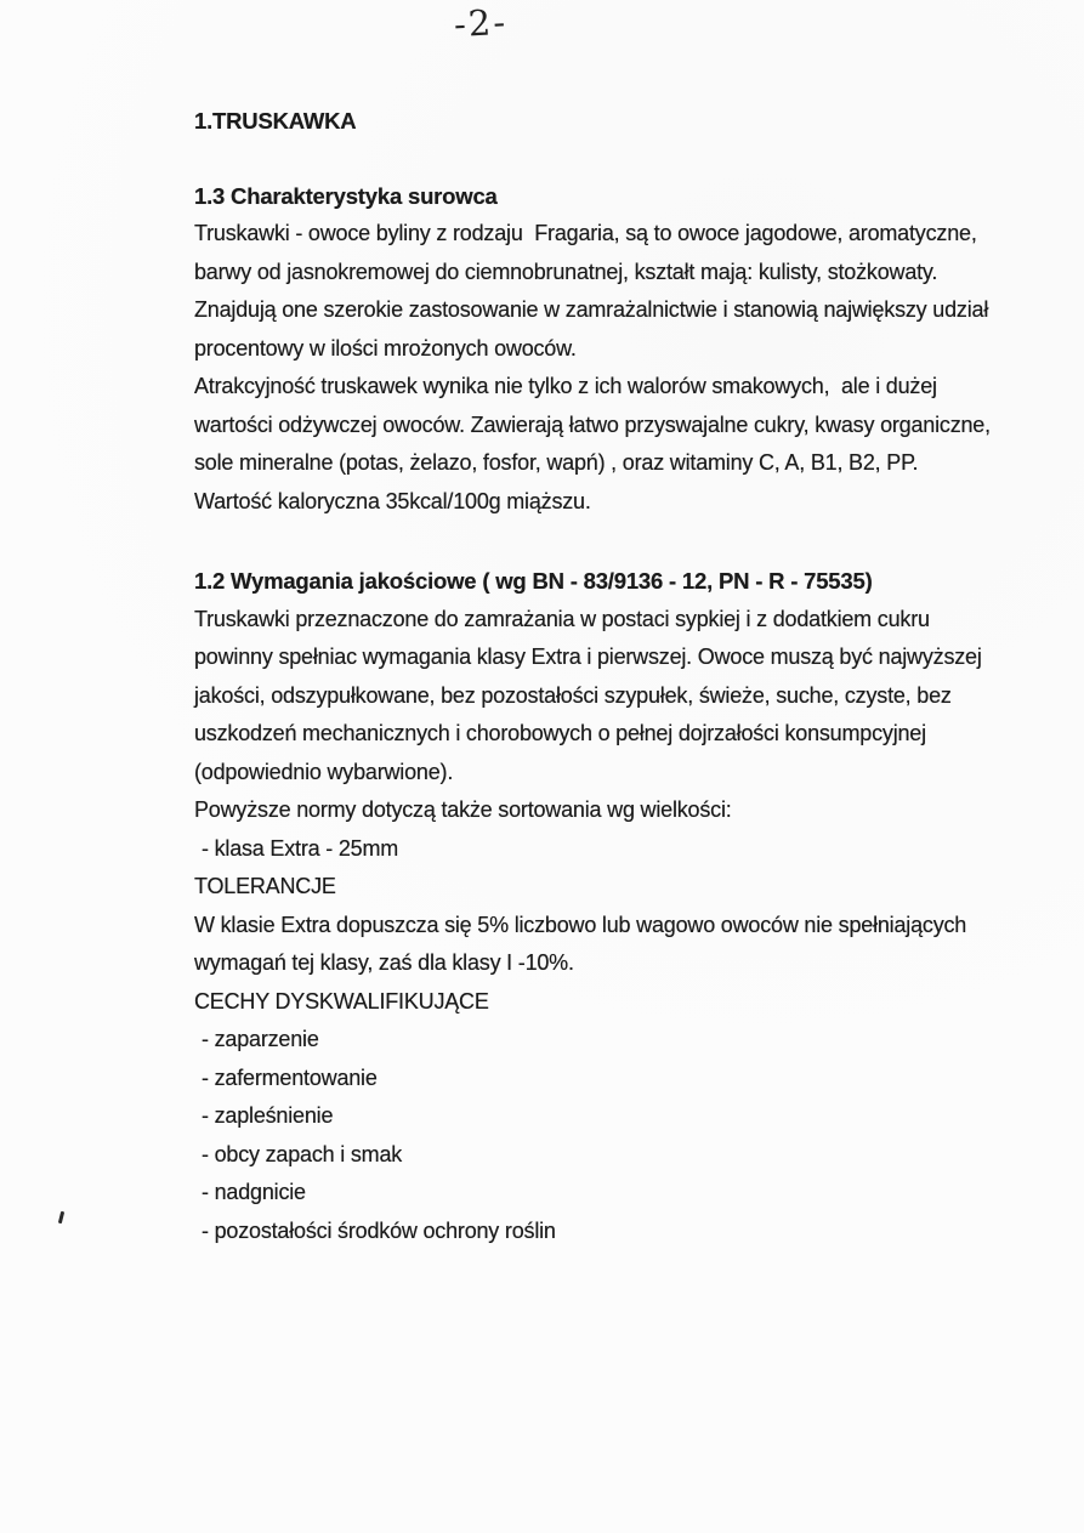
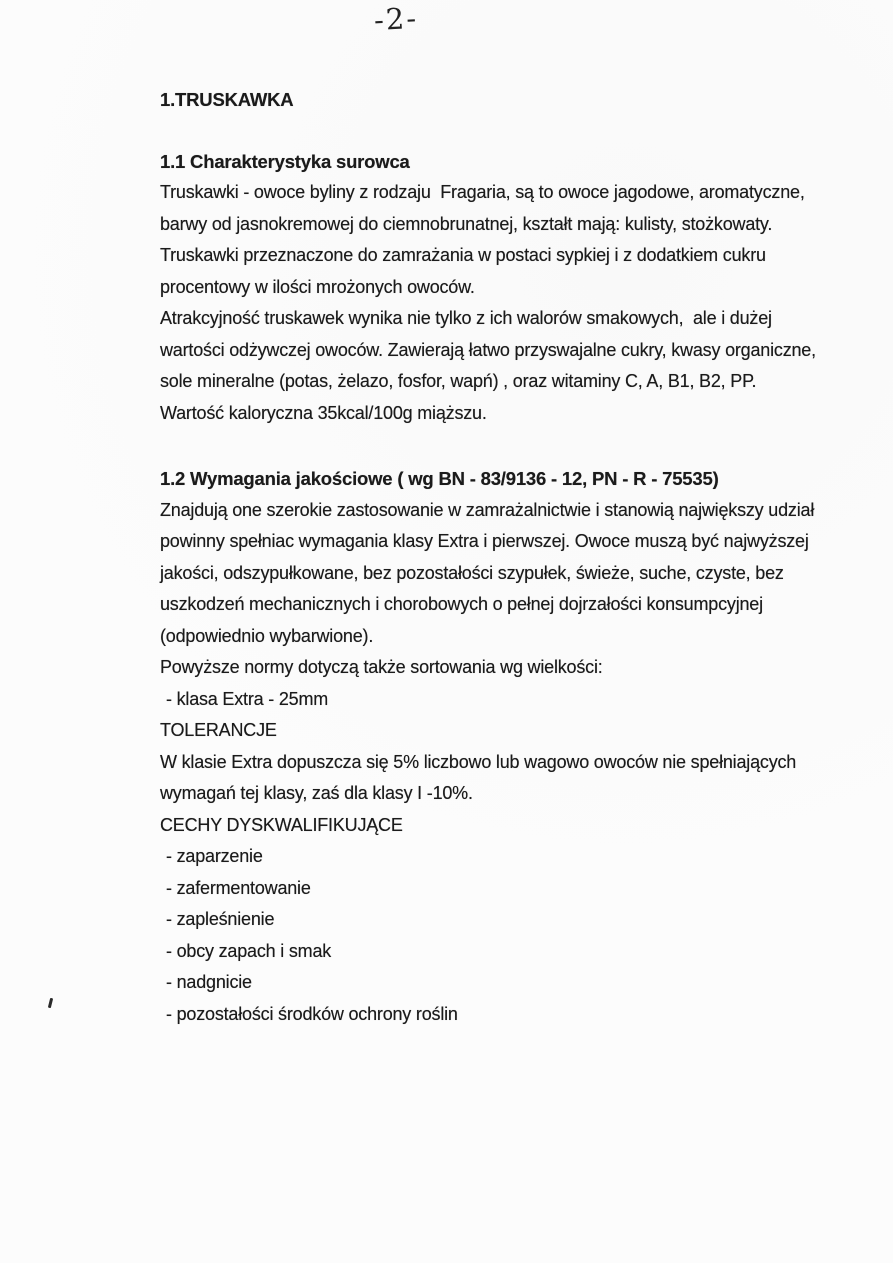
  1.TRUSKAWKA
- 1.3 Charakterystyka surowca
+ 1.1 Charakterystyka surowca
  Truskawki - owoce byliny z rodzaju Fragaria, są to owoce jagodowe, aromatyczne,
  barwy od jasnokremowej do ciemnobrunatnej, kształt mają: kulisty, stożkowaty.
- Znajdują one szerokie zastosowanie w zamrażalnictwie i stanowią największy udział
+ Truskawki przeznaczone do zamrażania w postaci sypkiej i z dodatkiem cukru
  procentowy w ilości mrożonych owoców.
  Atrakcyjność truskawek wynika nie tylko z ich walorów smakowych, ale i dużej
  wartości odżywczej owoców. Zawierają łatwo przyswajalne cukry, kwasy organiczne,
  sole mineralne (potas, żelazo, fosfor, wapń) , oraz witaminy C, A, B1, B2, PP.
  Wartość kaloryczna 35kcal/100g miąższu.
  1.2 Wymagania jakościowe ( wg BN - 83/9136 - 12, PN - R - 75535)
- Truskawki przeznaczone do zamrażania w postaci sypkiej i z dodatkiem cukru
+ Znajdują one szerokie zastosowanie w zamrażalnictwie i stanowią największy udział
  powinny spełniac wymagania klasy Extra i pierwszej. Owoce muszą być najwyższej
  jakości, odszypułkowane, bez pozostałości szypułek, świeże, suche, czyste, bez
  uszkodzeń mechanicznych i chorobowych o pełnej dojrzałości konsumpcyjnej
  (odpowiednio wybarwione).
  Powyższe normy dotyczą także sortowania wg wielkości:
  - klasa Extra - 25mm
  TOLERANCJE
  W klasie Extra dopuszcza się 5% liczbowo lub wagowo owoców nie spełniających
  wymagań tej klasy, zaś dla klasy I -10%.
  CECHY DYSKWALIFIKUJĄCE
  - zaparzenie
  - zafermentowanie
  - zapleśnienie
  - obcy zapach i smak
  - nadgnicie
  - pozostałości środków ochrony roślin
